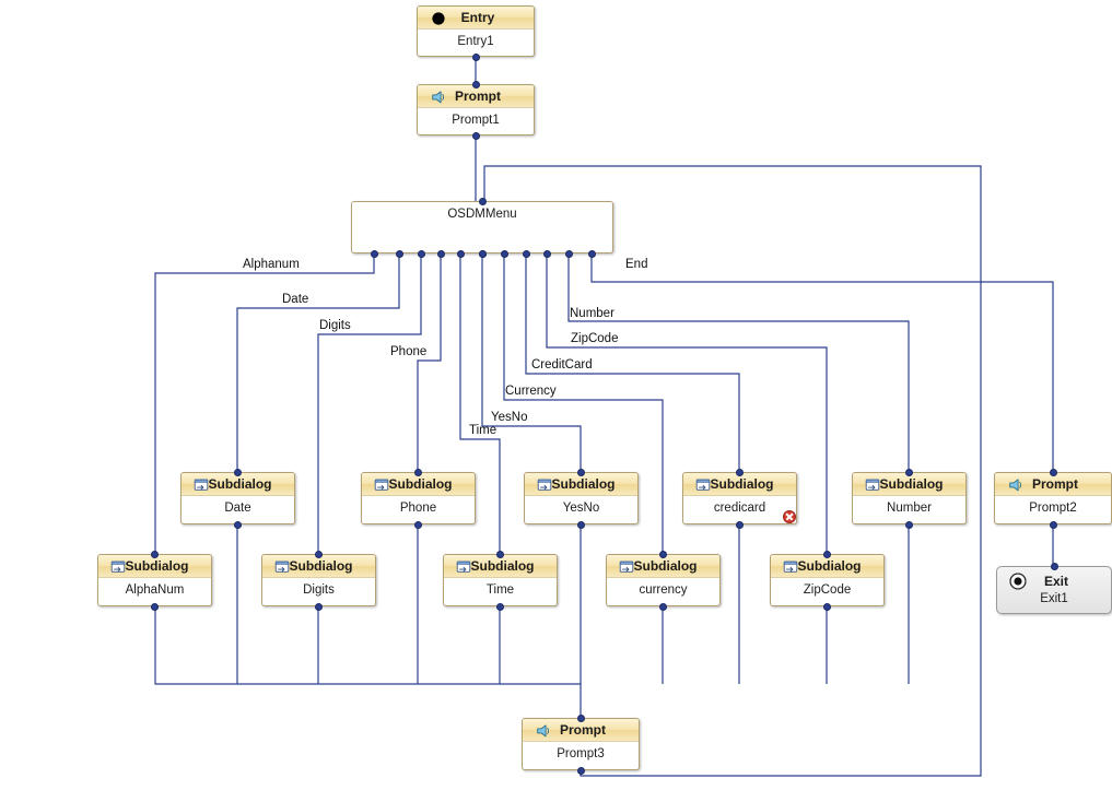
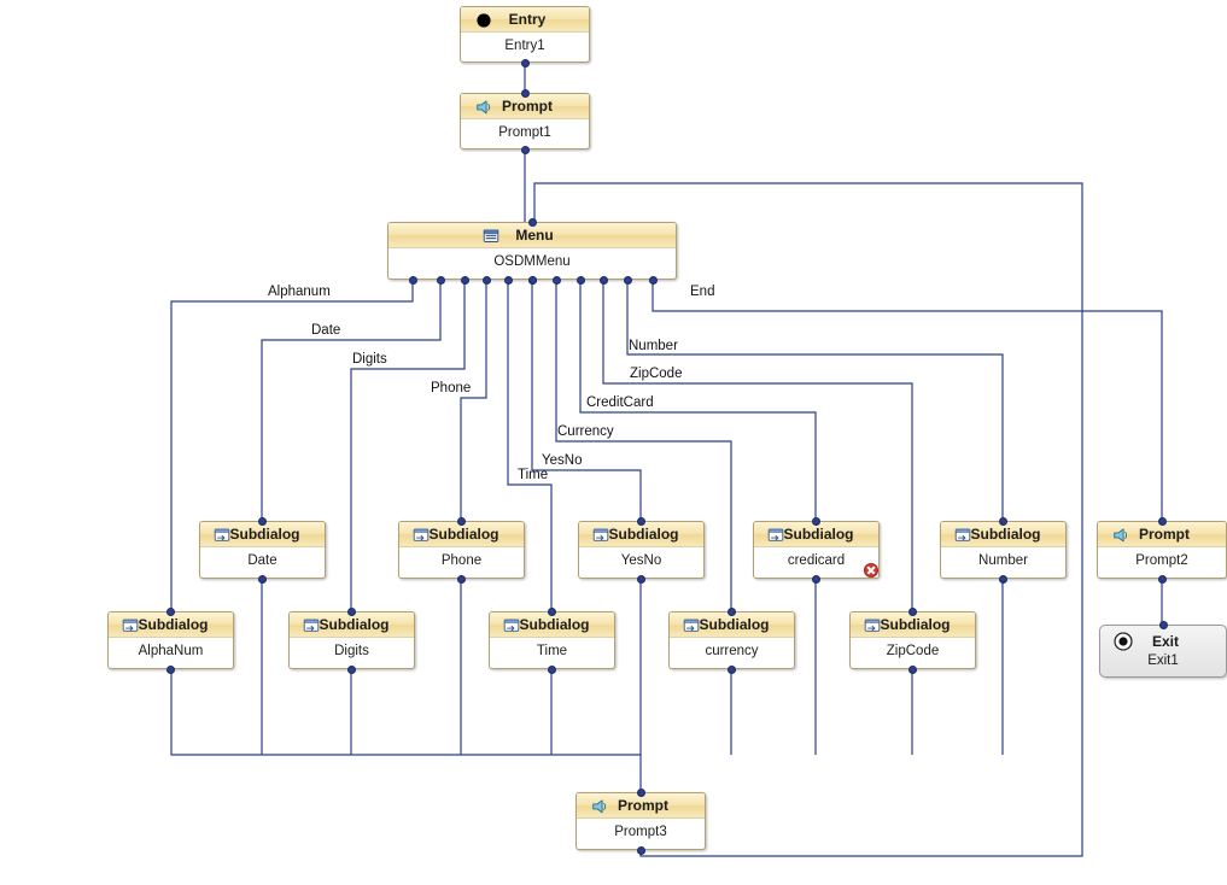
  Entry
  Entry1
  Prompt
  Prompt1
+ Menu
  OSDMMenu
  Subdialog
  Date
  Subdialog
  Phone
  Subdialog
  YesNo
  Subdialog
  credicard
  Subdialog
  Number
  Prompt
  Prompt2
  Subdialog
  AlphaNum
  Subdialog
  Digits
  Subdialog
  Time
  Subdialog
  currency
  Subdialog
  ZipCode
  Exit
  Exit1
  Prompt
  Prompt3
  Alphanum
  End
  Date
  Number
  Digits
  ZipCode
  Phone
  CreditCard
  Currency
  YesNo
  Time
